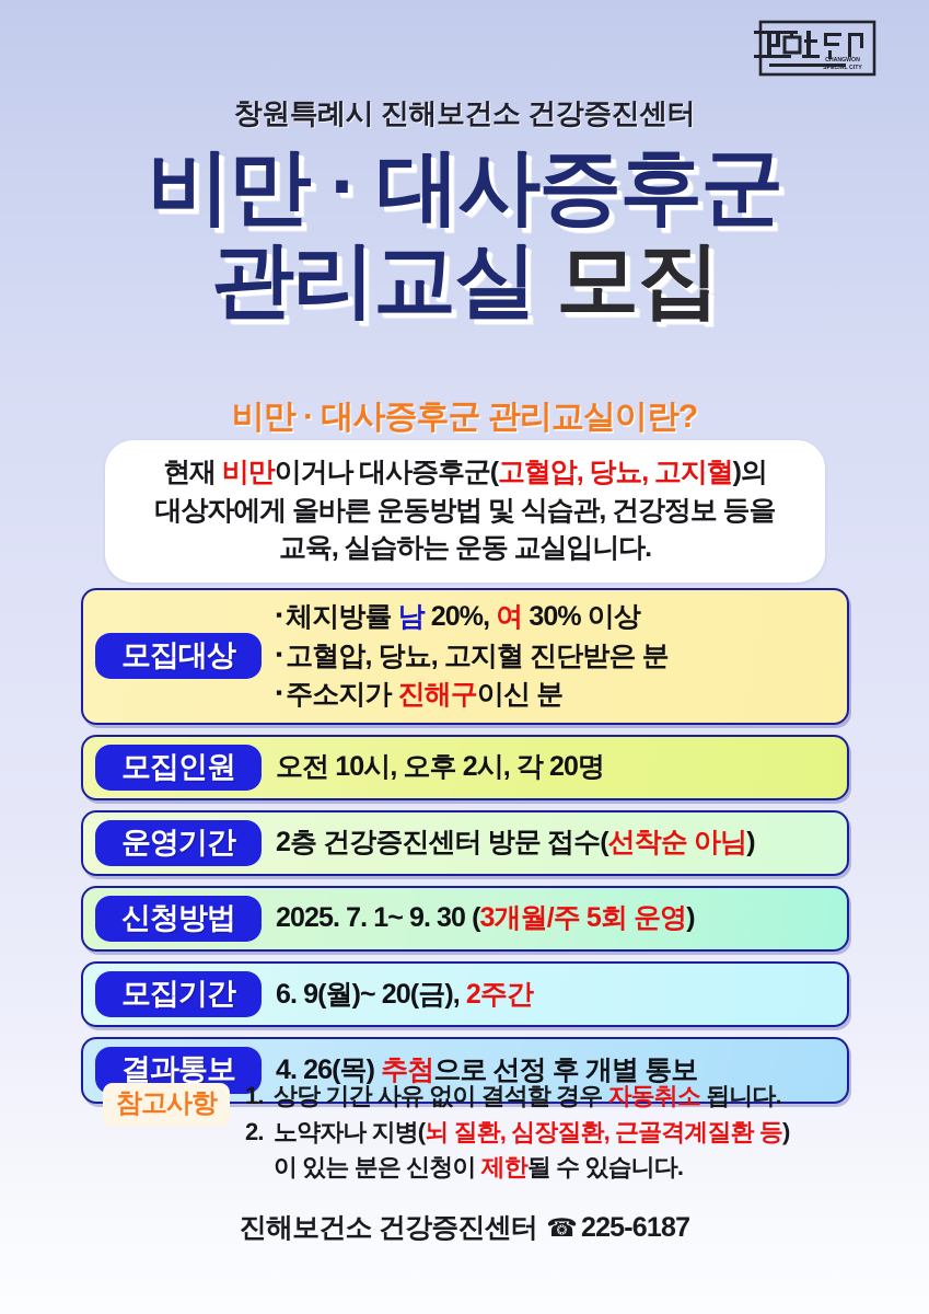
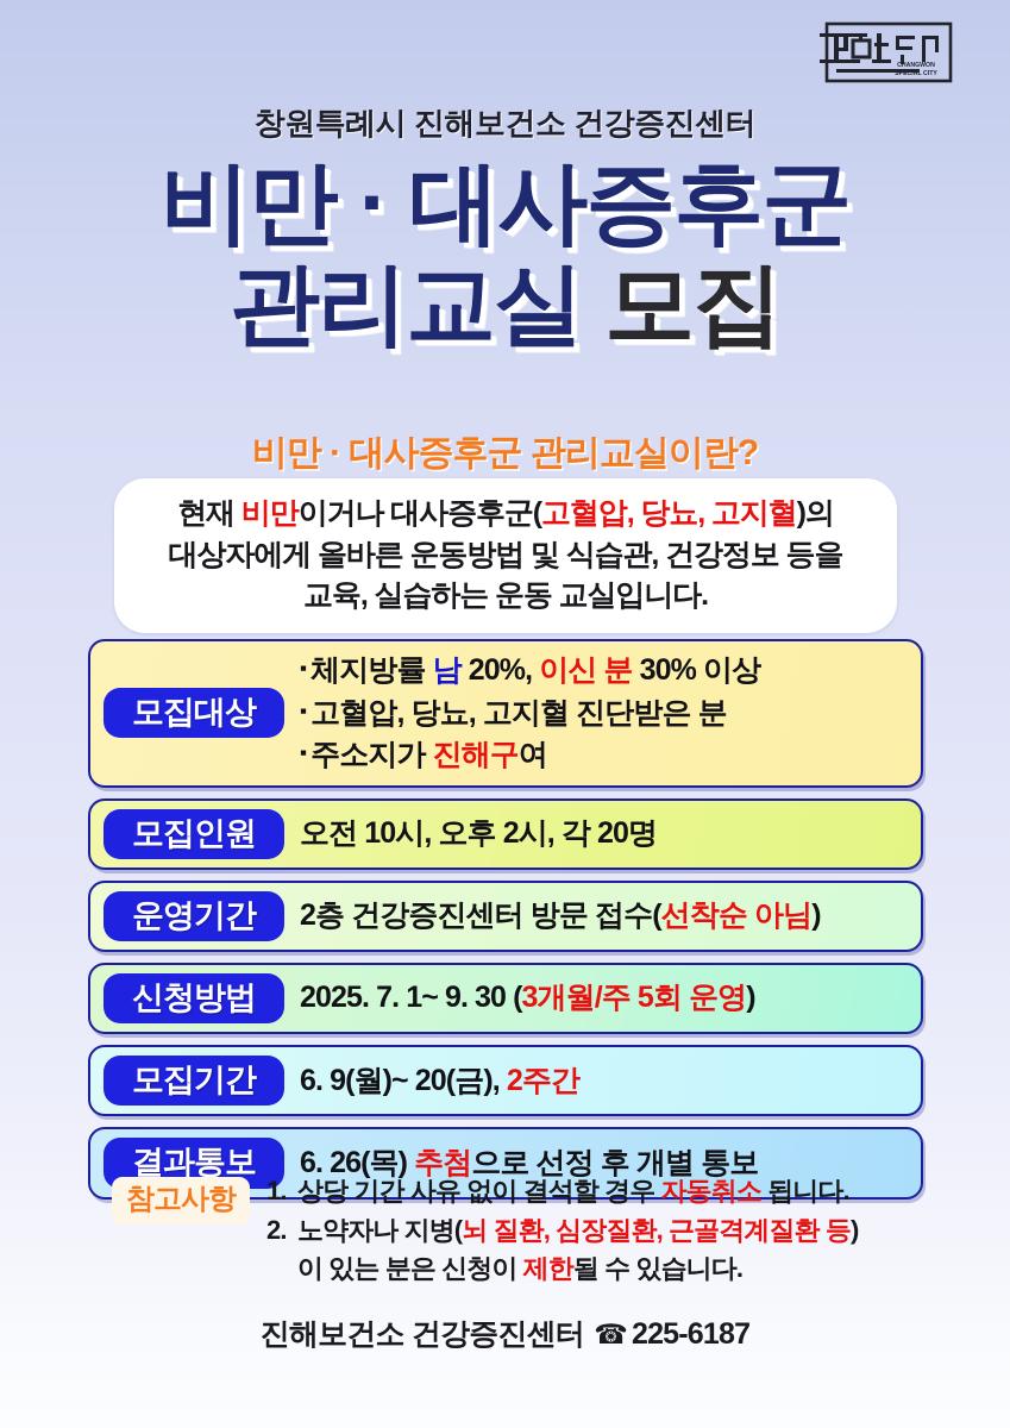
  창원특례시 진해보건소 건강증진센터
  비만 · 대사증후군
  관리교실 모집
  비만 · 대사증후군 관리교실이란?
  현재 비만이거나 대사증후군(고혈압, 당뇨, 고지혈)의
  대상자에게 올바른 운동방법 및 식습관, 건강정보 등을
  교육, 실습하는 운동 교실입니다.
  모집대상
- ▪ 체지방률 남 20%, 여 30% 이상
+ ▪ 체지방률 남 20%, 이신 분 30% 이상
  ▪ 고혈압, 당뇨, 고지혈 진단받은 분
- ▪ 주소지가 진해구이신 분
+ ▪ 주소지가 진해구여
  모집인원
  오전 10시, 오후 2시, 각 20명
  운영기간
  2층 건강증진센터 방문 접수(선착순 아님)
  신청방법
  2025. 7. 1~ 9. 30 (3개월/주 5회 운영)
  모집기간
  6. 9(월)~ 20(금), 2주간
  결과통보
- 4. 26(목) 추첨으로 선정 후 개별 통보
+ 6. 26(목) 추첨으로 선정 후 개별 통보
  참고사항
  1.
  상당 기간 사유 없이 결석할 경우 자동취소 됩니다.
  2.
  노약자나 지병(뇌 질환, 심장질환, 근골격계질환 등)
  이 있는 분은 신청이 제한될 수 있습니다.
  진해보건소 건강증진센터 ☎ 225-6187
